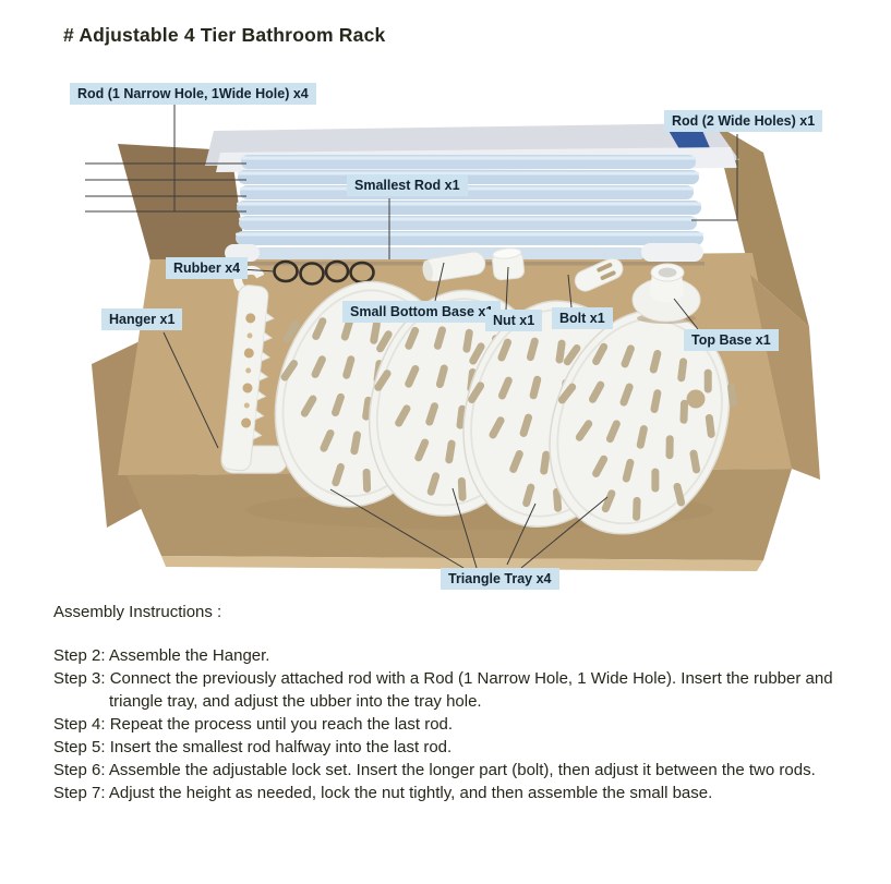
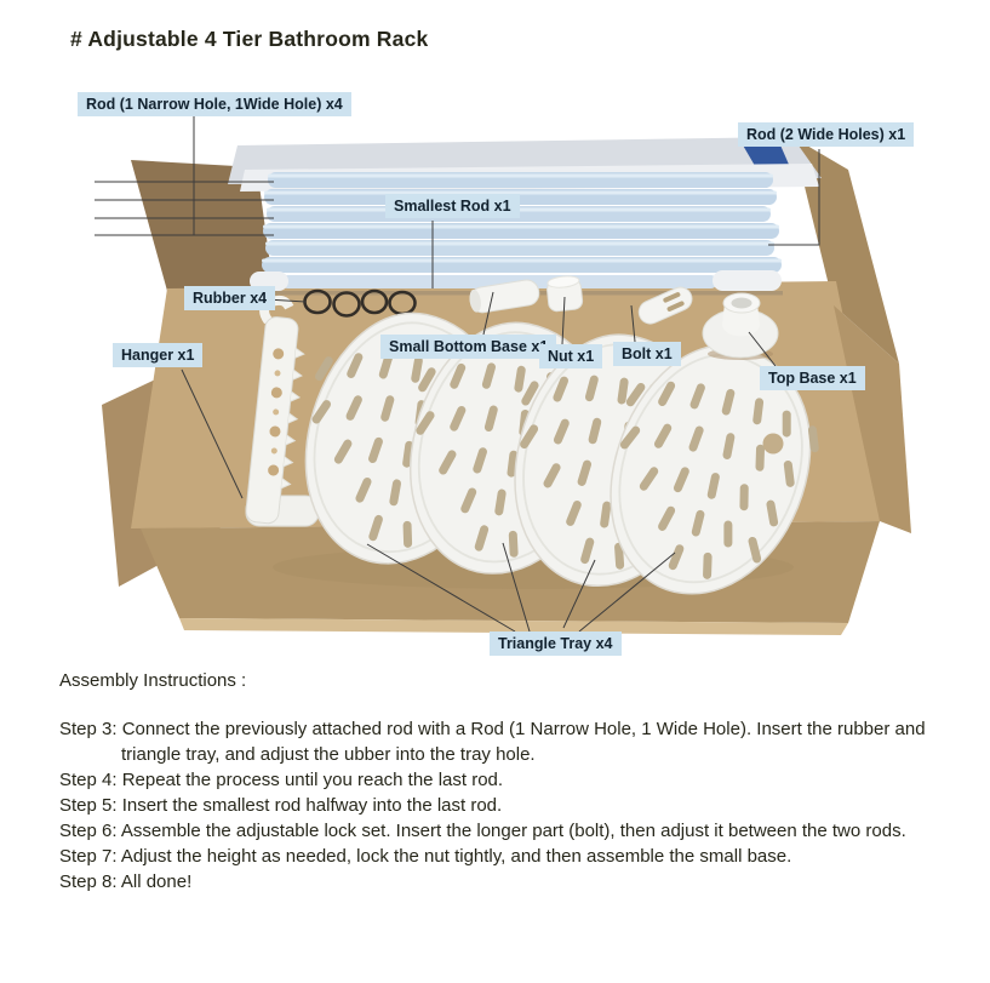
  # Adjustable 4 Tier Bathroom Rack
  Rod (1 Narrow Hole, 1Wide Hole) x4
  Rod (2 Wide Holes) x1
  Smallest Rod x1
  Rubber x4
  Hanger x1
  Small Bottom Base x
  Nut x1
  Bolt x1
  Top Base x1
  Triangle Tray x4
  Assembly Instructions :
- Step 2: Assemble the Hanger.
  Step 3: Connect the previously attached rod with a Rod (1 Narrow Hole, 1 Wide Hole). Insert the rubber and triangle tray, and adjust the ubber into the tray hole.
  Step 4: Repeat the process until you reach the last rod.
  Step 5: Insert the smallest rod halfway into the last rod.
  Step 6: Assemble the adjustable lock set. Insert the longer part (bolt), then adjust it between the two rods.
  Step 7: Adjust the height as needed, lock the nut tightly, and then assemble the small base.
+ Step 8: All done!
